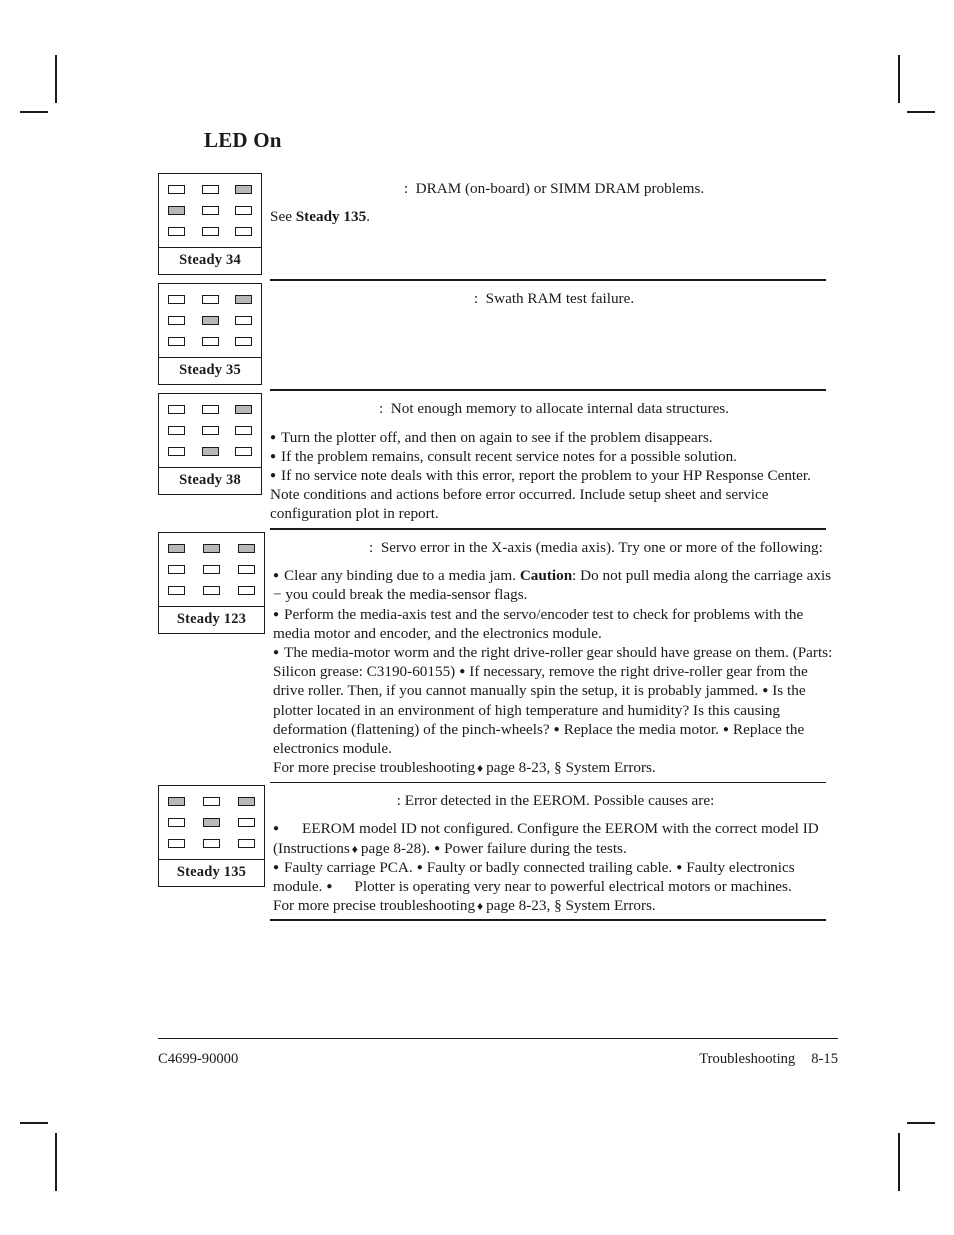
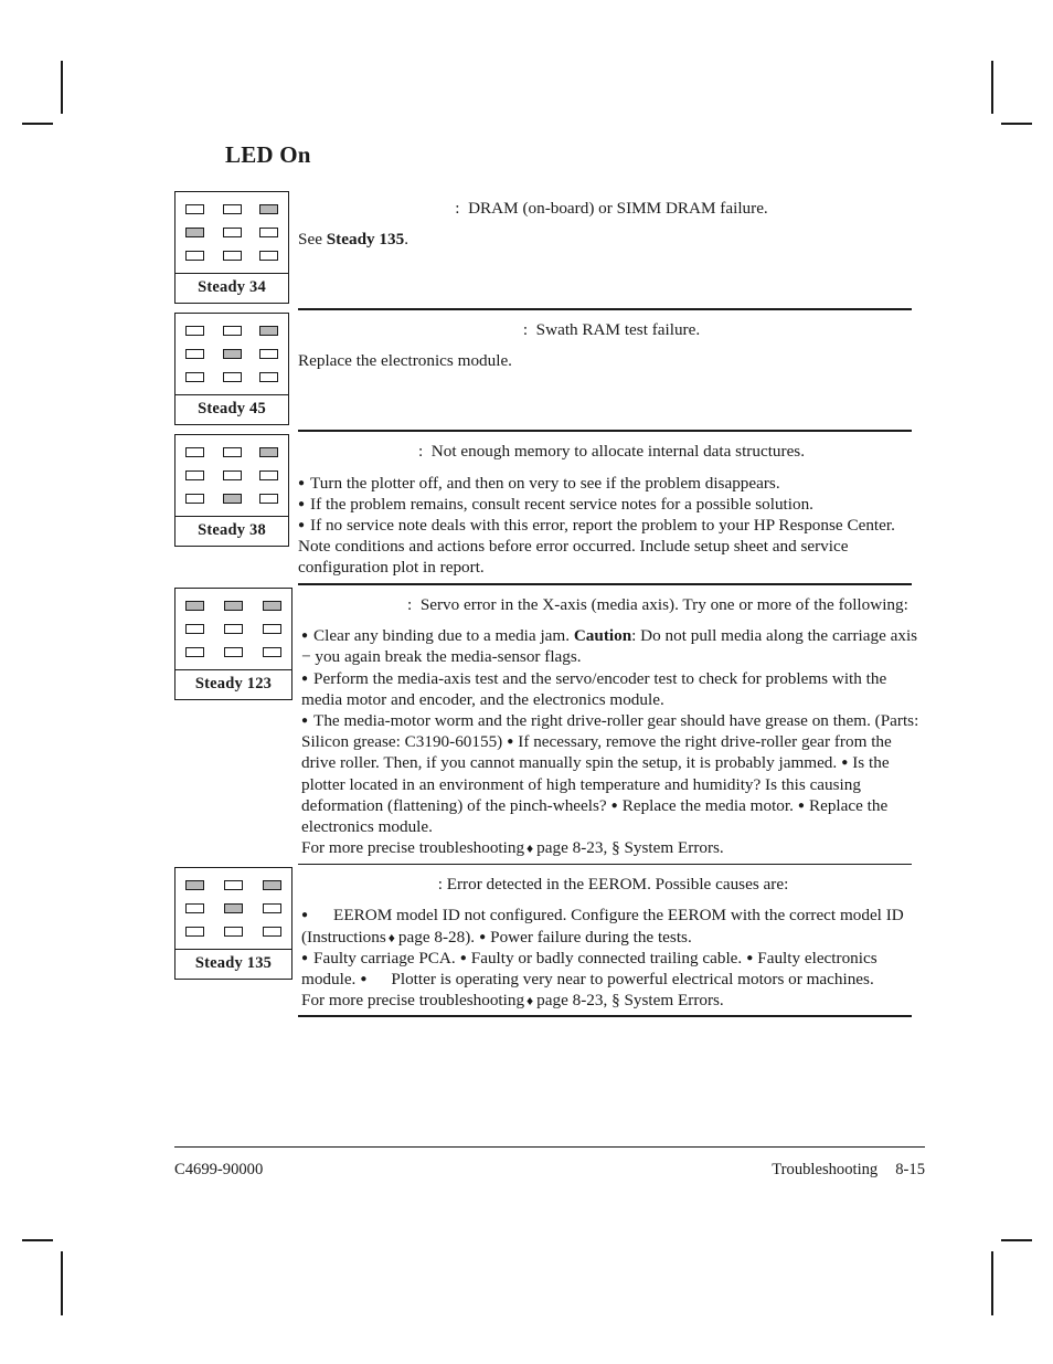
  LED On
  Steady 34
- : DRAM (on-board) or SIMM DRAM problems.
+ : DRAM (on-board) or SIMM DRAM failure.
  See Steady 135.
- Steady 35
+ Steady 45
  : Swath RAM test failure.
+ Replace the electronics module.
  Steady 38
  : Not enough memory to allocate internal data structures.
- Turn the plotter off, and then on again to see if the problem disappears.
+ Turn the plotter off, and then on very to see if the problem disappears.
  If the problem remains, consult recent service notes for a possible solution.
  If no service note deals with this error, report the problem to your HP Response Center. Note conditions and actions before error occurred. Include setup sheet and service configuration plot in report.
  Steady 123
  : Servo error in the X-axis (media axis). Try one or more of the following:
- Clear any binding due to a media jam. Caution: Do not pull media along the carriage axis − you could break the media-sensor flags.
+ Clear any binding due to a media jam. Caution: Do not pull media along the carriage axis − you again break the media-sensor flags.
  Perform the media-axis test and the servo/encoder test to check for problems with the media motor and encoder, and the electronics module.
  The media-motor worm and the right drive-roller gear should have grease on them. (Parts: Silicon grease: C3190-60155) If necessary, remove the right drive-roller gear from the drive roller. Then, if you cannot manually spin the setup, it is probably jammed. Is the plotter located in an environment of high temperature and humidity? Is this causing deformation (flattening) of the pinch-wheels? Replace the media motor. Replace the electronics module.
  For more precise troubleshooting page 8-23, § System Errors.
  Steady 135
  : Error detected in the EEROM. Possible causes are:
  EEROM model ID not configured. Configure the EEROM with the correct model ID (Instructions page 8-28). Power failure during the tests.
  Faulty carriage PCA. Faulty or badly connected trailing cable. Faulty electronics module. Plotter is operating very near to powerful electrical motors or machines.
  For more precise troubleshooting page 8-23, § System Errors.
  C4699-90000
  Troubleshooting 8-15
